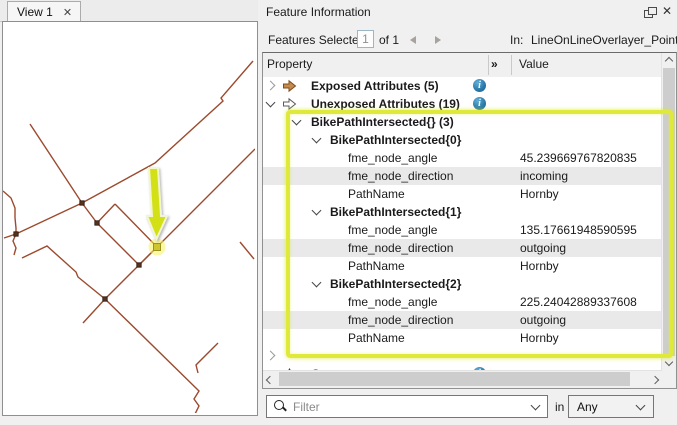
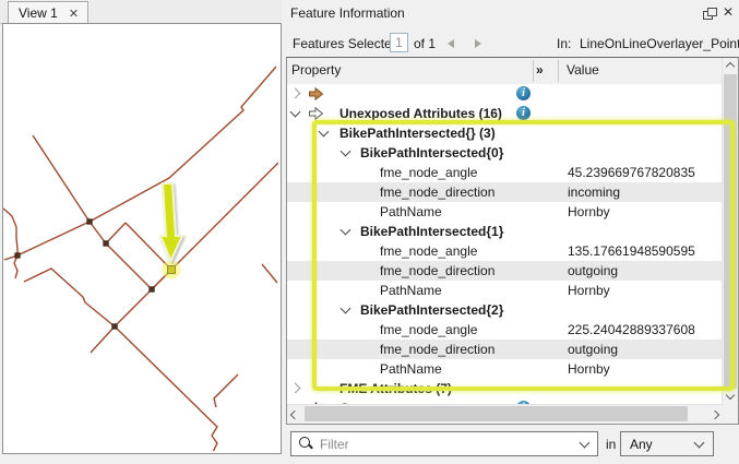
  View 1
  ✕
  Feature Information
  ✕
  Features Selecte
  1
  of 1
  In:
  LineOnLineOverlayer_Poin
  Property
  »
  Value
- Exposed Attributes (5)
  i
- Unexposed Attributes (19)
+ Unexposed Attributes (16)
  i
  BikePathIntersected{} (3)
  BikePathIntersected{0}
  fme_node_angle
  45.239669767820835
  fme_node_direction
  incoming
  PathName
  Hornby
  BikePathIntersected{1}
  fme_node_angle
  135.17661948590595
  fme_node_direction
  outgoing
  PathName
  Hornby
  BikePathIntersected{2}
  fme_node_angle
  225.24042889337608
  fme_node_direction
  outgoing
  PathName
  Hornby
+ FME Attributes (7)
  Filter
  in
  Any
